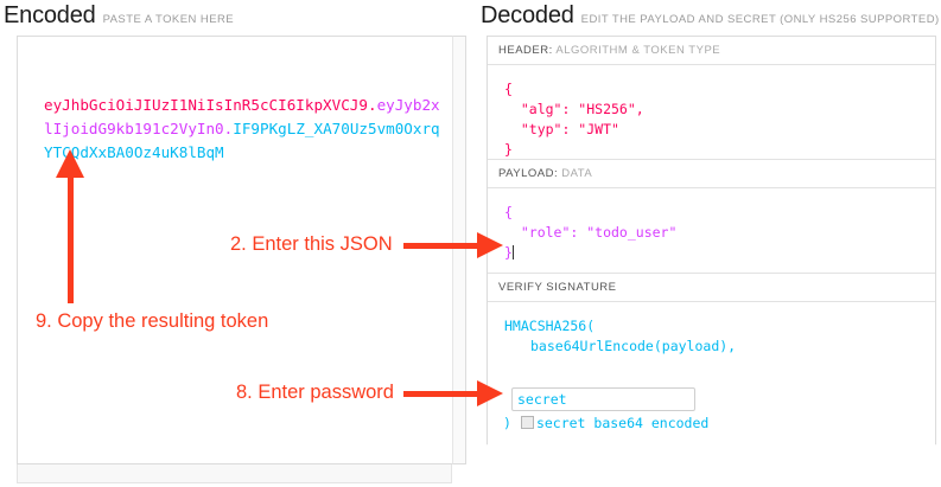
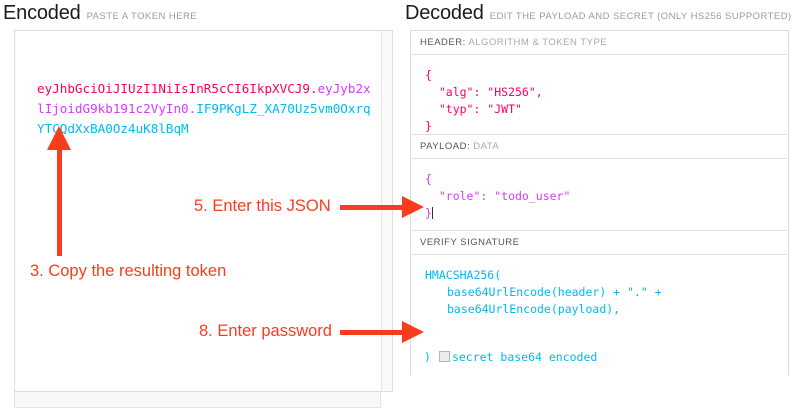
  Encoded PASTE A TOKEN HERE
  eyJhbGciOiJIUzI1NiIsInR5cCI6IkpXVCJ9.eyJyb2xlIjoidG9kb191c2VyIn0.IF9PKgLZ_XA70Uz5vm0OxrqYTCQdXxBA0Oz4uK8lBqM
  Decoded EDIT THE PAYLOAD AND SECRET (ONLY HS256 SUPPORTED)
  HEADER: ALGORITHM & TOKEN TYPE
  {
  "alg": "HS256",
  "typ": "JWT"
  }
  PAYLOAD: DATA
  {
  "role": "todo_user"
  }
  VERIFY SIGNATURE
  HMACSHA256(
+ base64UrlEncode(header) + "." +
  base64UrlEncode(payload),
- secret
  ) secret base64 encoded
- 2. Enter this JSON
+ 5. Enter this JSON
- 9. Copy the resulting token
+ 3. Copy the resulting token
  8. Enter password
